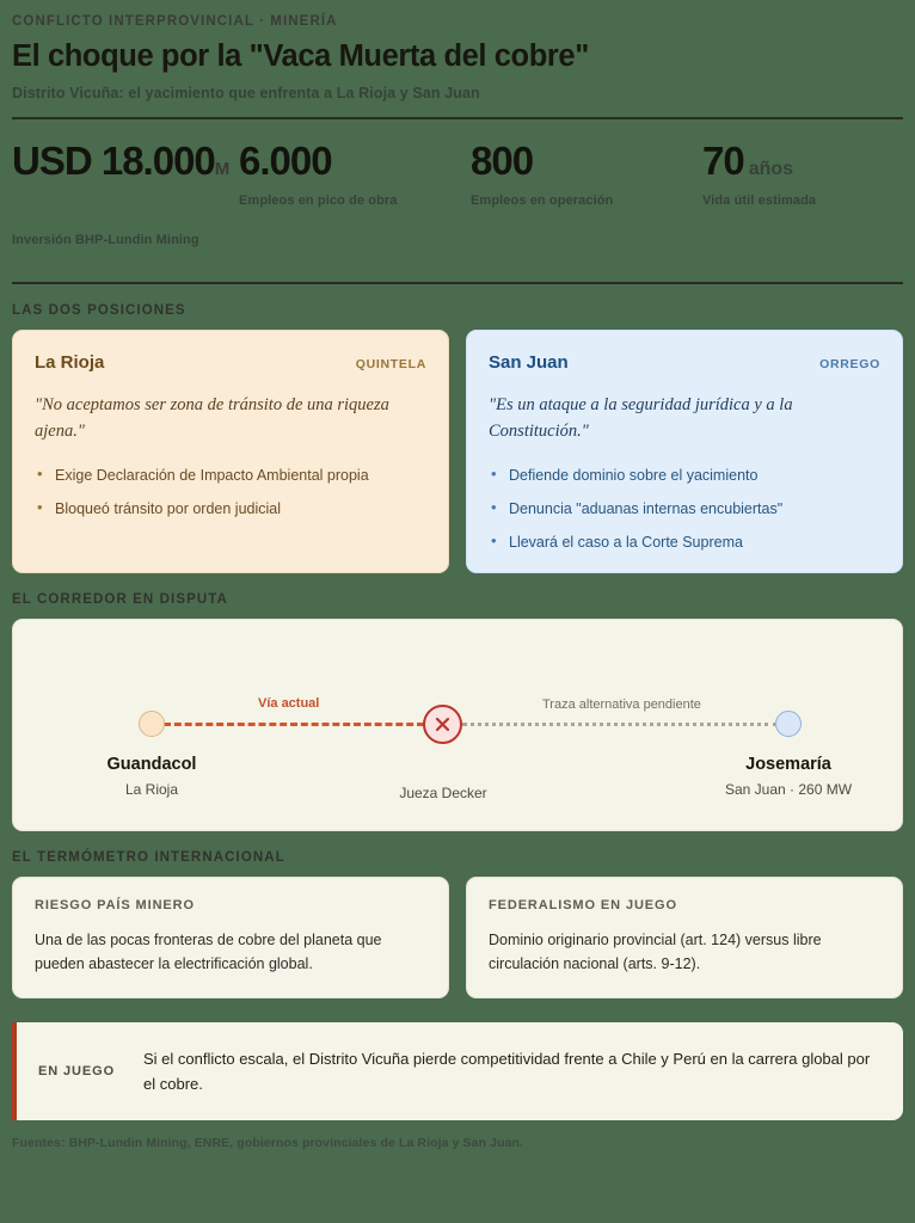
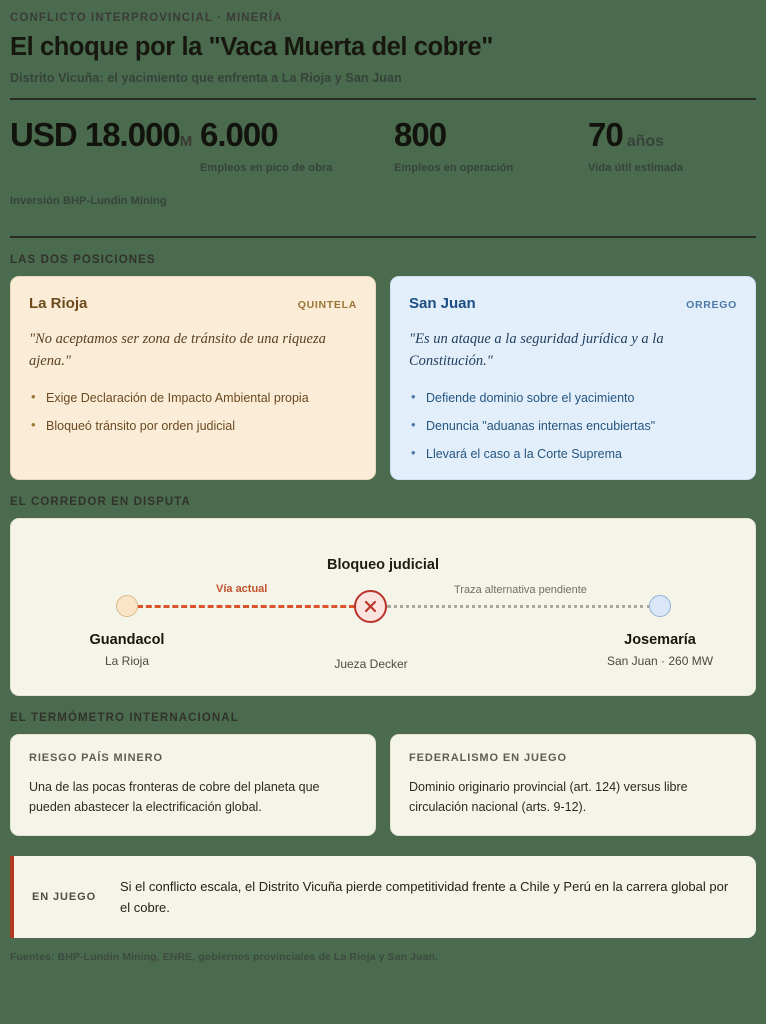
  CONFLICTO INTERPROVINCIAL · MINERÍA
  El choque por la "Vaca Muerta del cobre"
  Distrito Vicuña: el yacimiento que enfrenta a La Rioja y San Juan
  USD 18.000M
  Inversión BHP-Lundin Mining
  6.000
  Empleos en pico de obra
  800
  Empleos en operación
  70 años
  Vida útil estimada
  LAS DOS POSICIONES
  La Rioja
  QUINTELA
  "No aceptamos ser zona de tránsito de una riqueza ajena."
  Exige Declaración de Impacto Ambiental propia
  Bloqueó tránsito por orden judicial
  San Juan
  ORREGO
  "Es un ataque a la seguridad jurídica y a la Constitución."
  Defiende dominio sobre el yacimiento
  Denuncia "aduanas internas encubiertas"
  Llevará el caso a la Corte Suprema
  EL CORREDOR EN DISPUTA
+ Bloqueo judicial
  Vía actual
  Traza alternativa pendiente
  Guandacol
  La Rioja
  Jueza Decker
  Josemaría
  San Juan · 260 MW
  EL TERMÓMETRO INTERNACIONAL
  RIESGO PAÍS MINERO
  Una de las pocas fronteras de cobre del planeta que pueden abastecer la electrificación global.
  FEDERALISMO EN JUEGO
  Dominio originario provincial (art. 124) versus libre circulación nacional (arts. 9-12).
  EN JUEGO
  Si el conflicto escala, el Distrito Vicuña pierde competitividad frente a Chile y Perú en la carrera global por el cobre.
  Fuentes: BHP-Lundin Mining, ENRE, gobiernos provinciales de La Rioja y San Juan.
